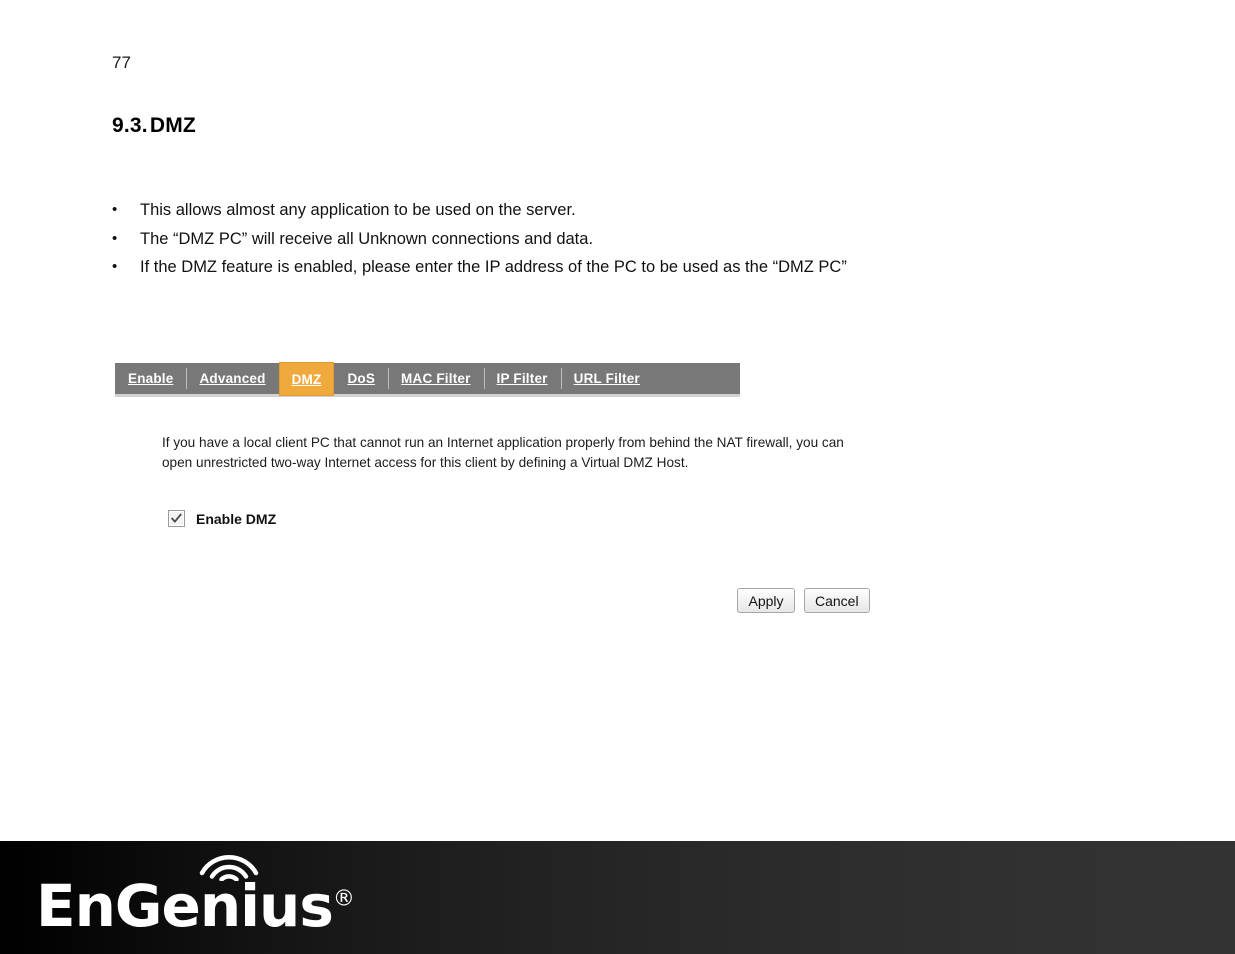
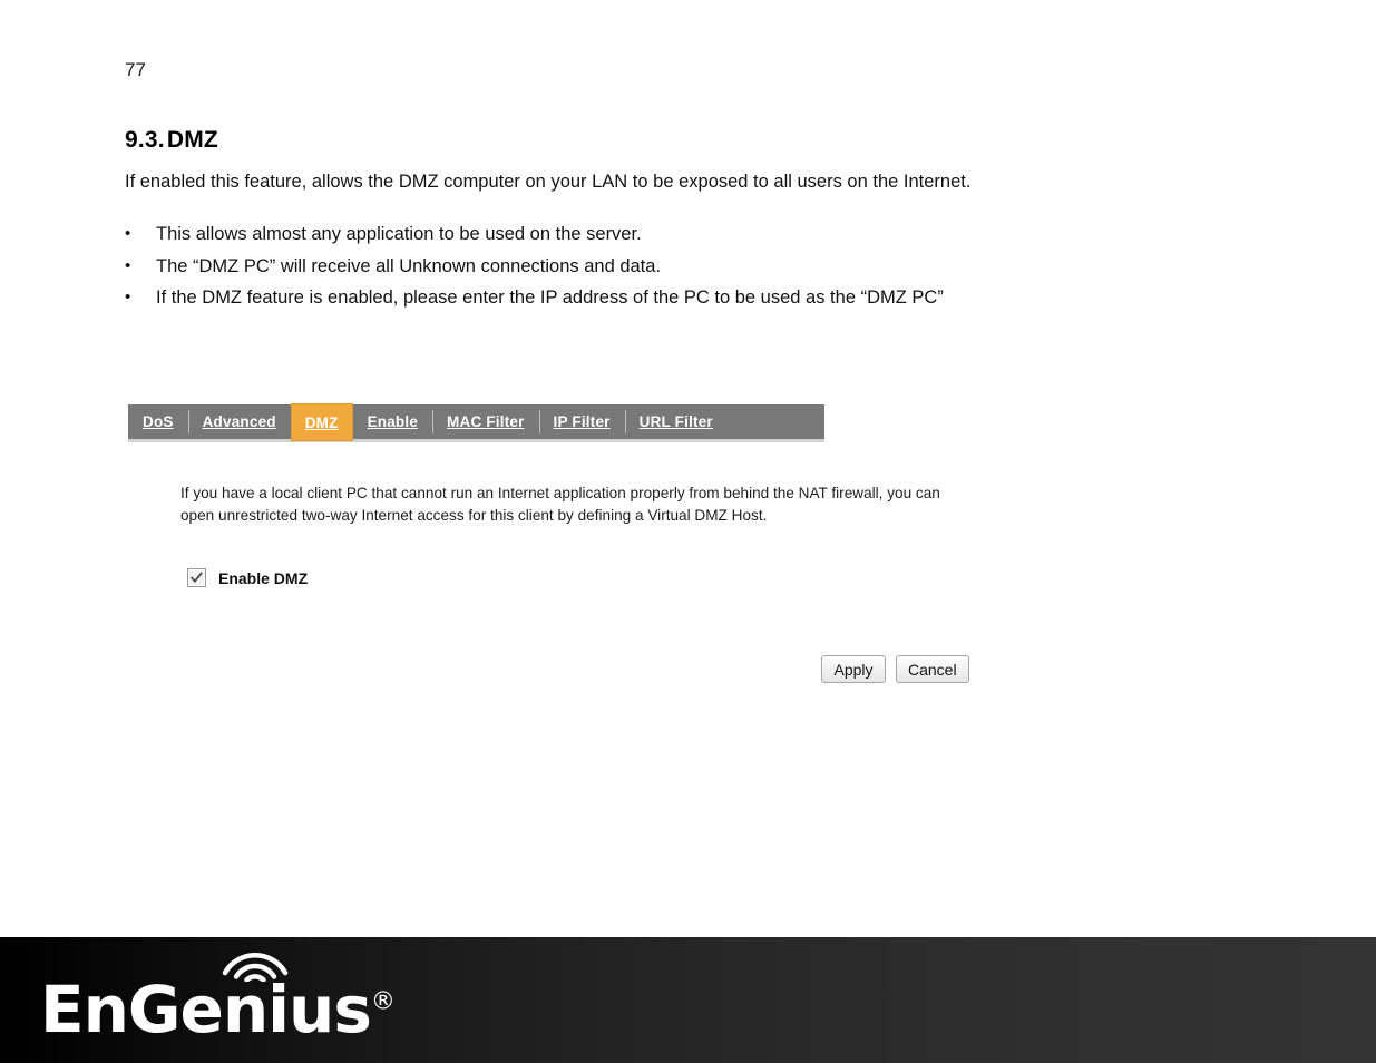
  77
  9.3.DMZ
+ If enabled this feature, allows the DMZ computer on your LAN to be exposed to all users on the Internet.
  •
  This allows almost any application to be used on the server.
  •
  The “DMZ PC” will receive all Unknown connections and data.
  •
  If the DMZ feature is enabled, please enter the IP address of the PC to be used as the “DMZ PC”
- Enable
+ DoS
  Advanced
  DMZ
- DoS
+ Enable
  MAC Filter
  IP Filter
  URL Filter
  If you have a local client PC that cannot run an Internet application properly from behind the NAT firewall, you can open unrestricted two-way Internet access for this client by defining a Virtual DMZ Host.
  Enable DMZ
  Apply
  Cancel
  EnGenius®
